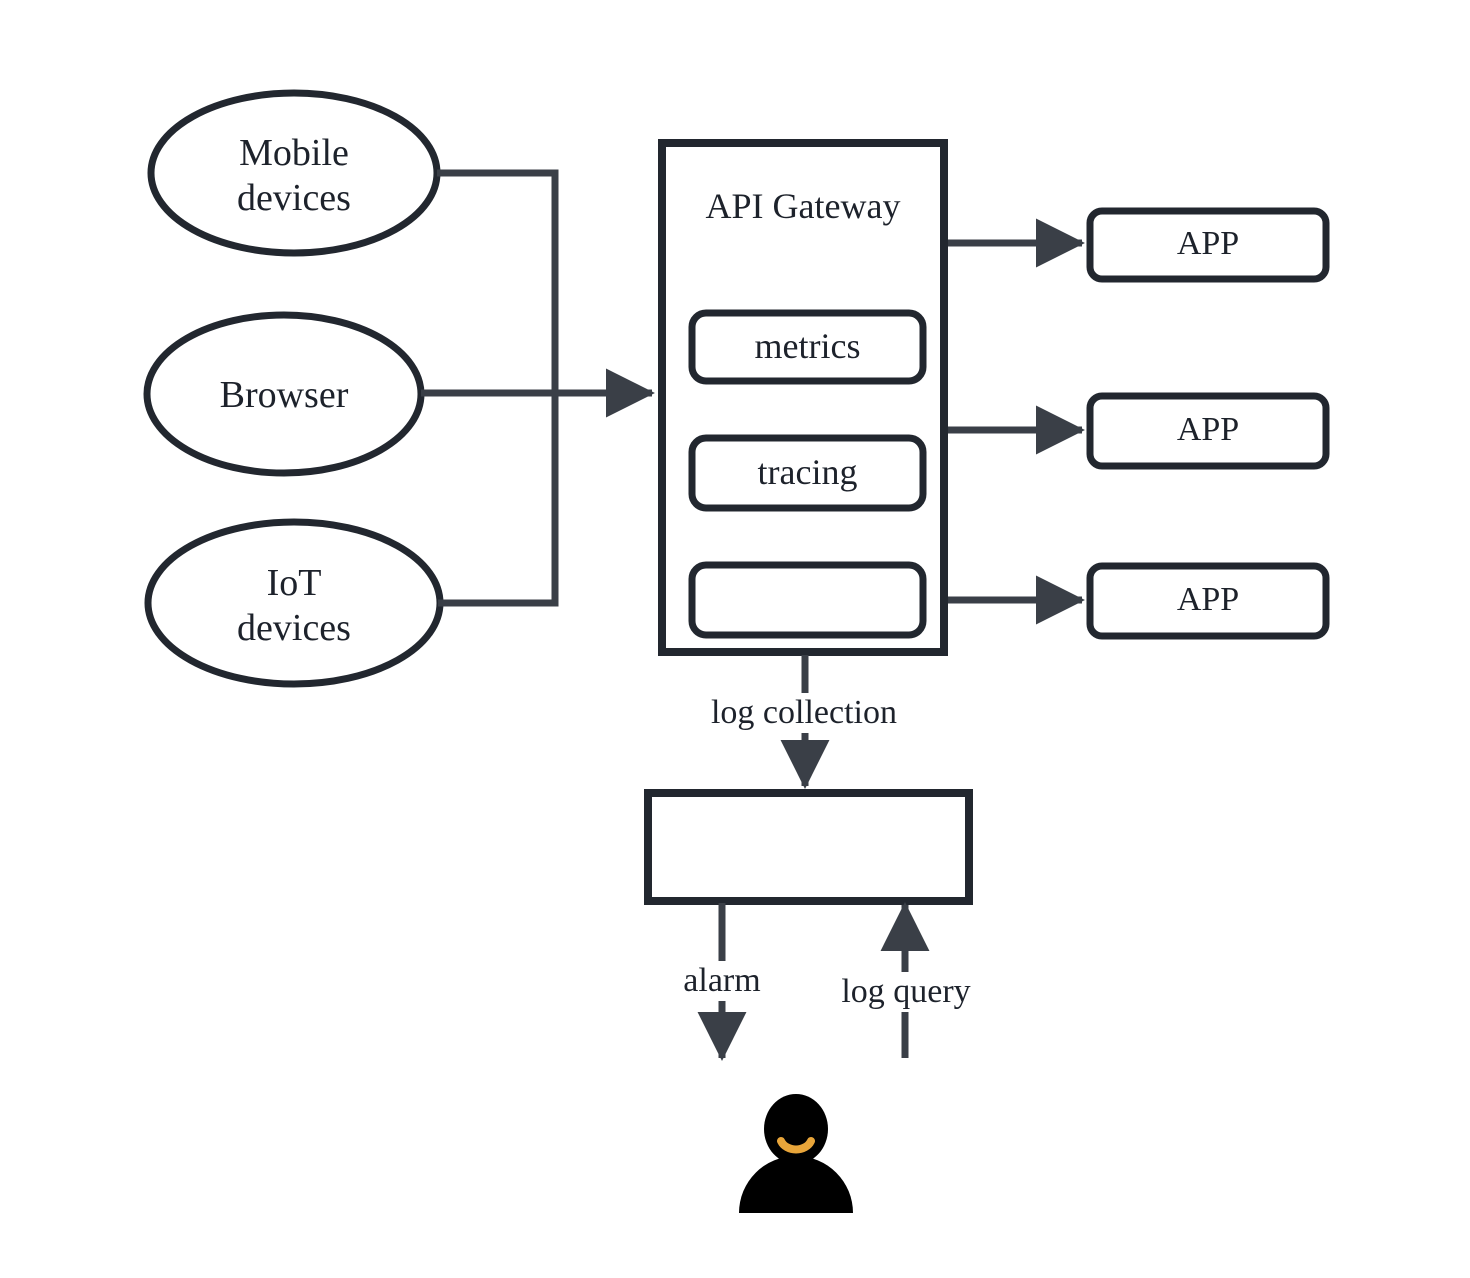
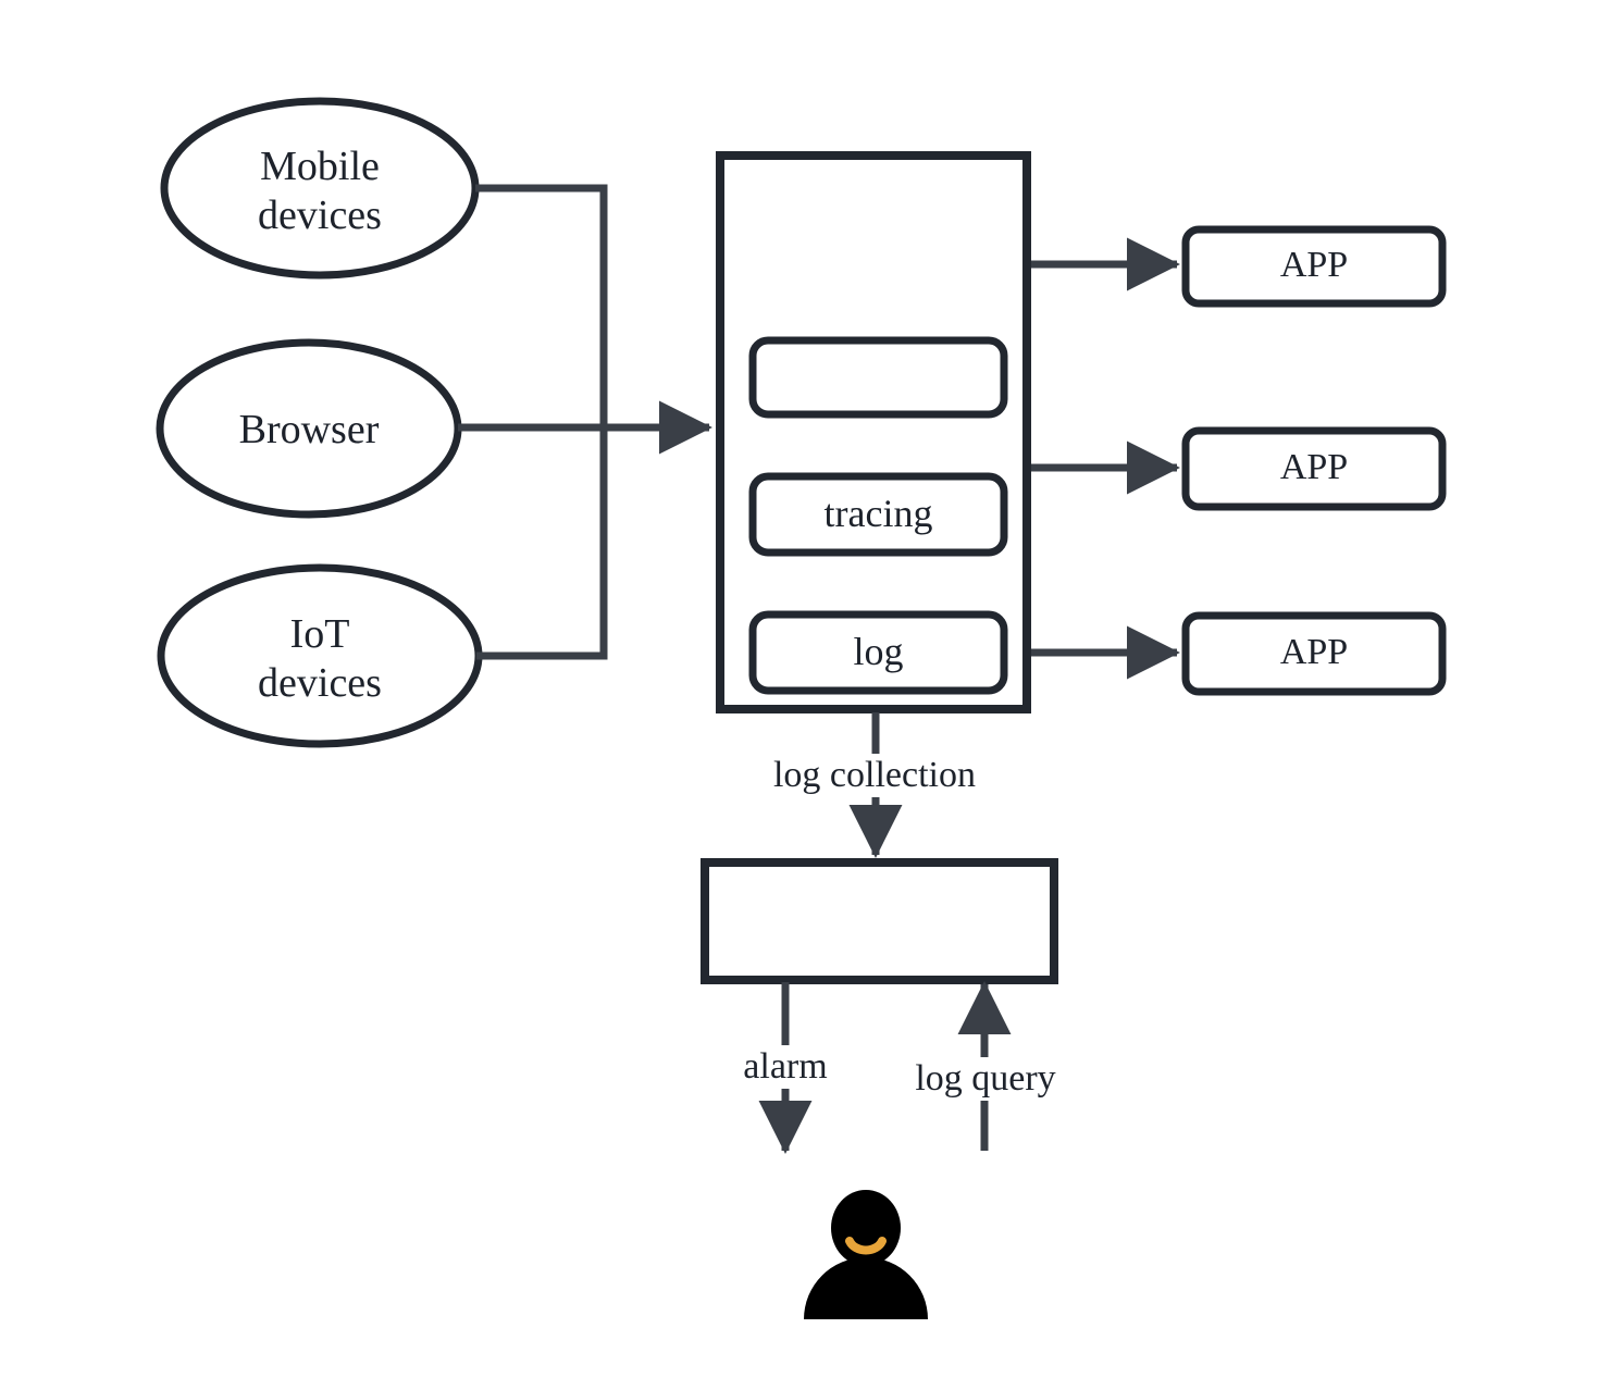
  Mobile
  devices
  Browser
  IoT
  devices
- API Gateway
- metrics
  tracing
+ log
  APP
  APP
  APP
  log collection
  alarm
  log query
